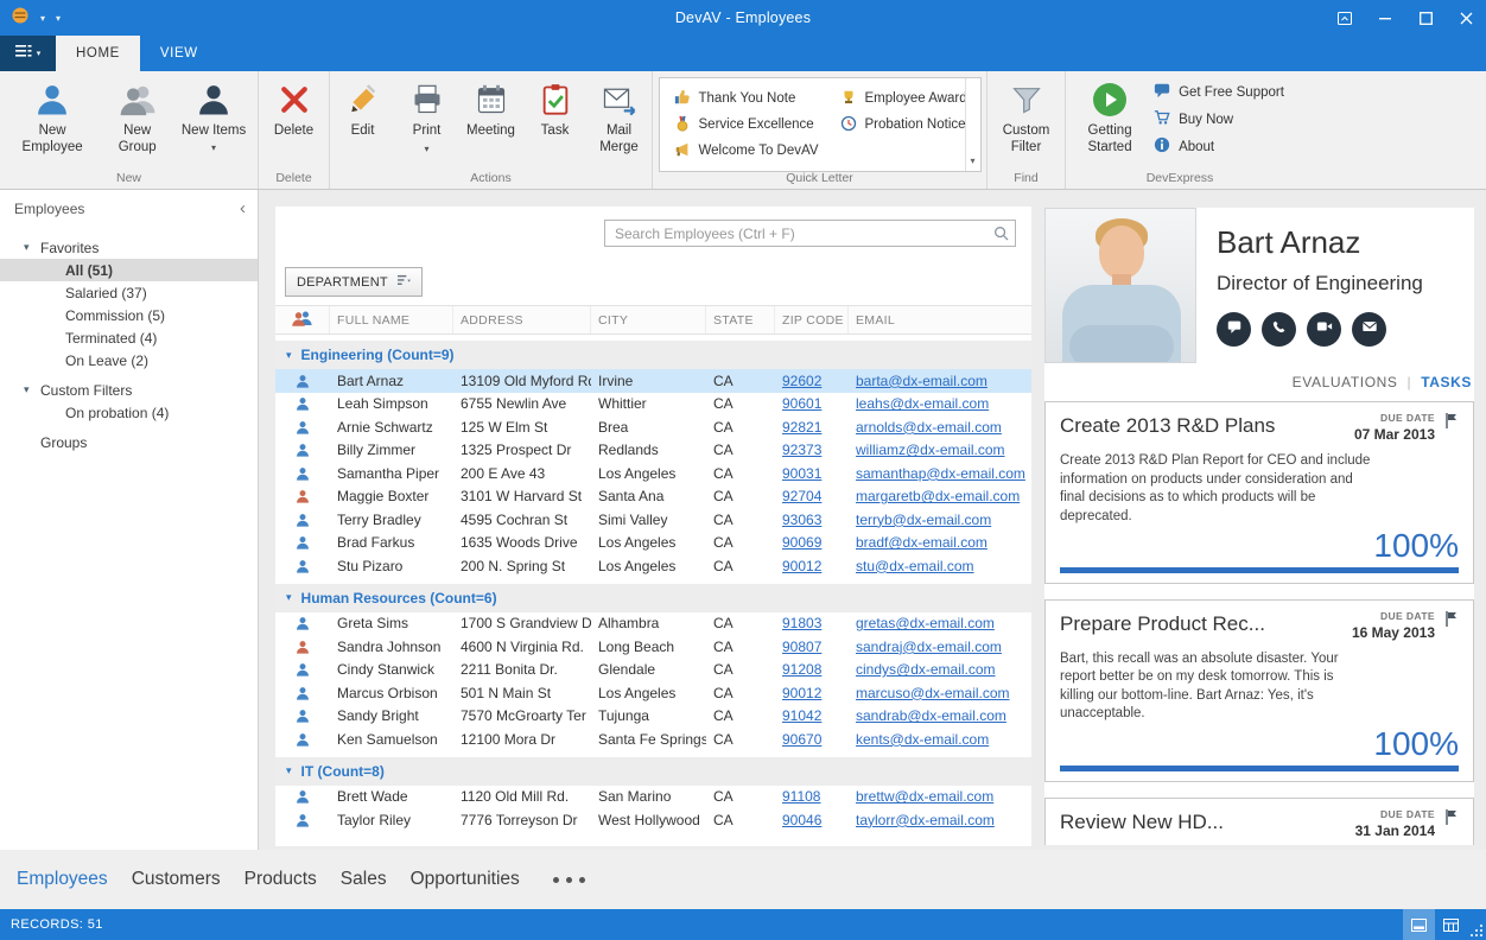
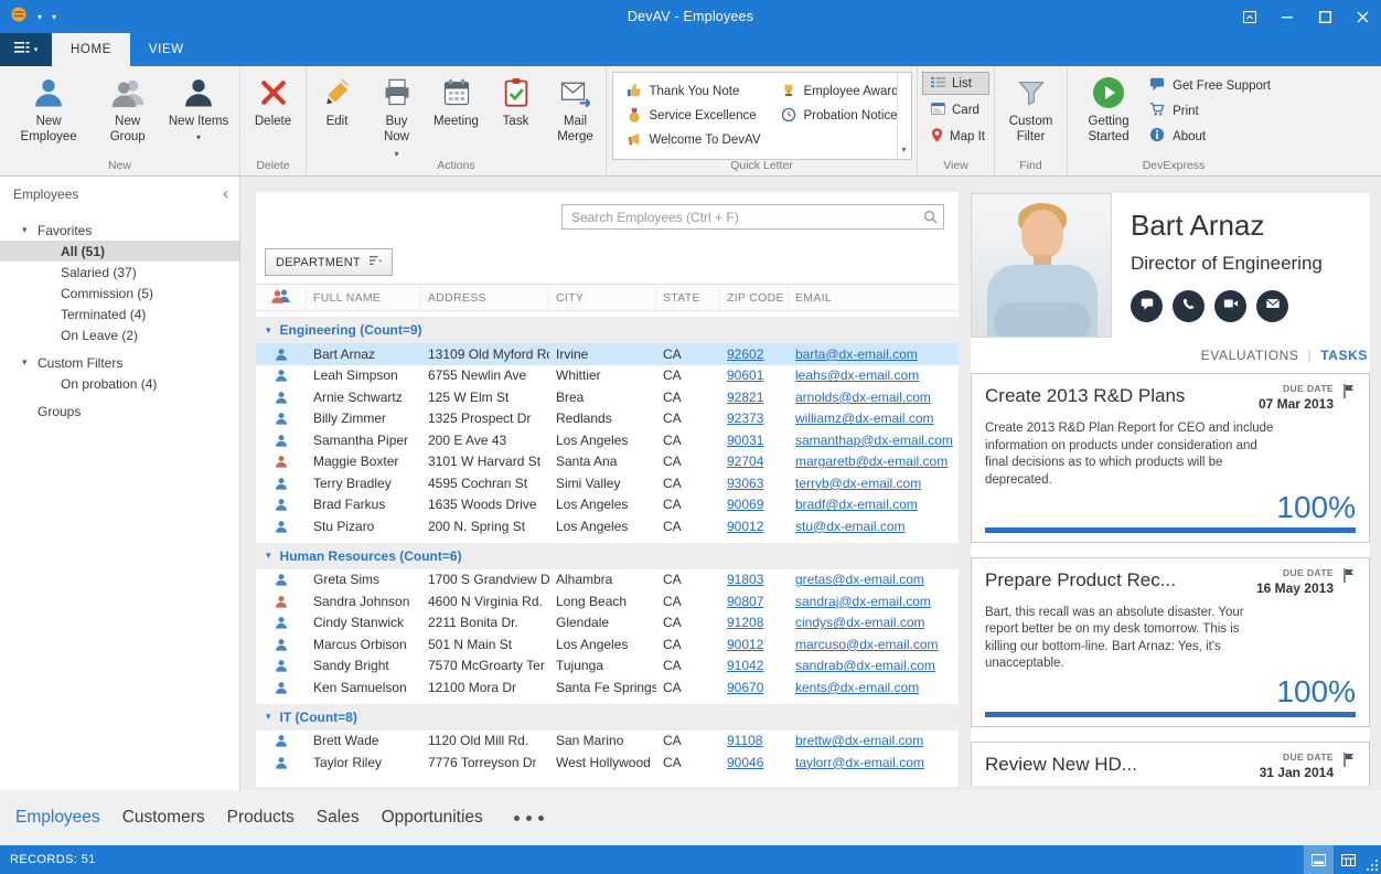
  ▾
  ▾
  DevAV - Employees
  HOME
  VIEW
  New Employee
  New Group
  New Items ▾
  New
  Delete
  Delete
  Edit
- Print
+ Buy Now
  ▾
  Meeting
  Task
  Mail Merge
  Actions
  Thank You Note
  Service Excellence
  Welcome To DevAV
  Employee Award
  Probation Notice
  ▾
  Quick Letter
+ List
+ Card
+ Map It
+ View
  Custom Filter
  Find
  Getting Started
  Get Free Support
- Buy Now
+ Print
  About
  DevExpress
  Employees
  ‹
  ▾
  Favorites
  All (51)
  Salaried (37)
  Commission (5)
  Terminated (4)
  On Leave (2)
  ▾
  Custom Filters
  On probation (4)
  Groups
  Search Employees (Ctrl + F)
  DEPARTMENT
  FULL NAME
  ADDRESS
  CITY
  STATE
  ZIP CODE
  EMAIL
  ▾
  Engineering (Count=9)
  Bart Arnaz
  13109 Old Myford R
  Irvine
  CA
  92602
  barta@dx-email.com
  Leah Simpson
  6755 Newlin Ave
  Whittier
  CA
  90601
  leahs@dx-email.com
  Arnie Schwartz
  125 W Elm St
  Brea
  CA
  92821
  arnolds@dx-email.com
  Billy Zimmer
  1325 Prospect Dr
  Redlands
  CA
  92373
  williamz@dx-email.com
  Samantha Piper
  200 E Ave 43
  Los Angeles
  CA
  90031
  samanthap@dx-email.com
  Maggie Boxter
  3101 W Harvard St
  Santa Ana
  CA
  92704
  margaretb@dx-email.com
  Terry Bradley
  4595 Cochran St
  Simi Valley
  CA
  93063
  terryb@dx-email.com
  Brad Farkus
  1635 Woods Drive
  Los Angeles
  CA
  90069
  bradf@dx-email.com
  Stu Pizaro
  200 N. Spring St
  Los Angeles
  CA
  90012
  stu@dx-email.com
  ▾
  Human Resources (Count=6)
  Greta Sims
  1700 S Grandview D
  Alhambra
  CA
  91803
  gretas@dx-email.com
  Sandra Johnson
  4600 N Virginia Rd.
  Long Beach
  CA
  90807
  sandraj@dx-email.com
  Cindy Stanwick
  2211 Bonita Dr.
  Glendale
  CA
  91208
  cindys@dx-email.com
  Marcus Orbison
  501 N Main St
  Los Angeles
  CA
  90012
  marcuso@dx-email.com
  Sandy Bright
  7570 McGroarty Ter
  Tujunga
  CA
  91042
  sandrab@dx-email.com
  Ken Samuelson
  12100 Mora Dr
  Santa Fe Springs
  CA
  90670
  kents@dx-email.com
  ▾
  IT (Count=8)
  Brett Wade
  1120 Old Mill Rd.
  San Marino
  CA
  91108
  brettw@dx-email.com
  Taylor Riley
  7776 Torreyson Dr
  West Hollywood
  CA
  90046
  taylorr@dx-email.com
  Bart Arnaz
  Director of Engineering
  EVALUATIONS
  |
  TASKS
  Create 2013 R&D Plans
  DUE DATE
  07 Mar 2013
  Create 2013 R&D Plan Report for CEO and include information on products under consideration and final decisions as to which products will be deprecated.
  100%
  Prepare Product Rec...
  DUE DATE
  16 May 2013
  Bart, this recall was an absolute disaster. Your report better be on my desk tomorrow. This is killing our bottom-line. Bart Arnaz: Yes, it's unacceptable.
  100%
  Review New HD...
  DUE DATE
  31 Jan 2014
  Employees
  Customers
  Products
  Sales
  Opportunities
  RECORDS: 51
